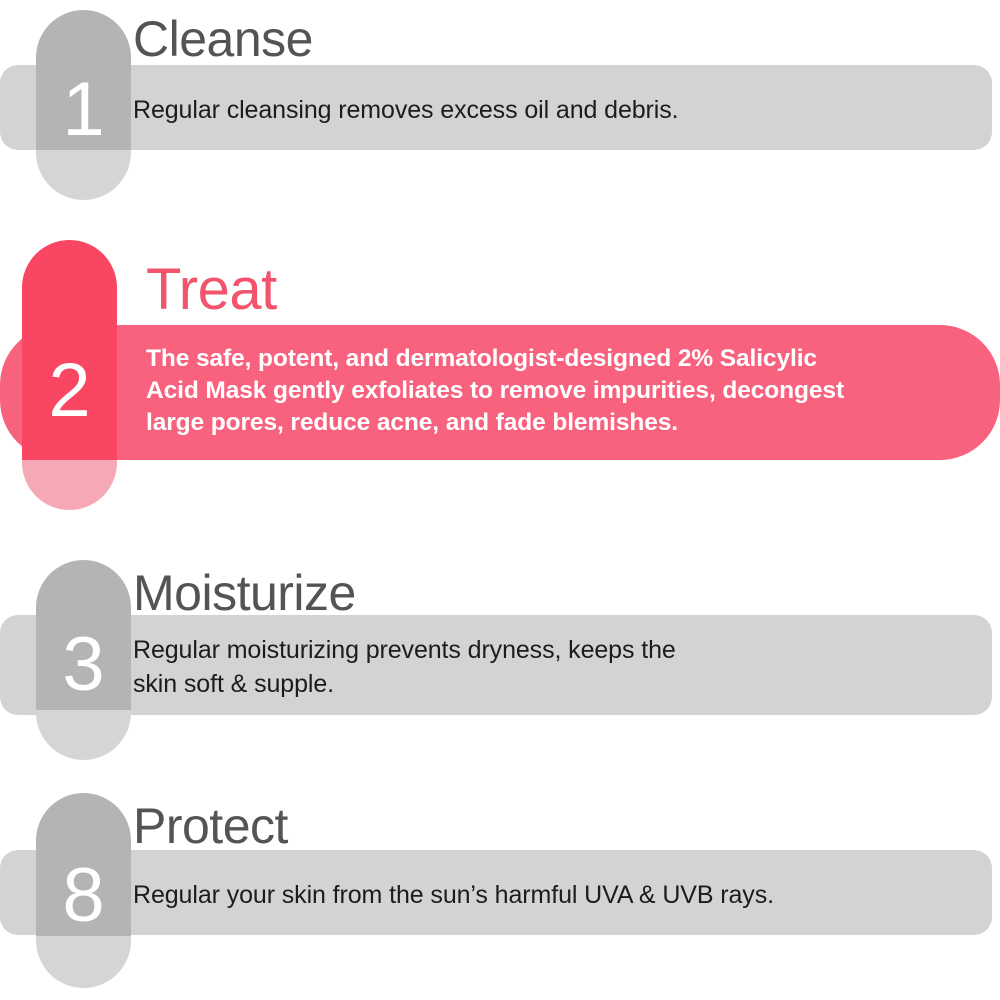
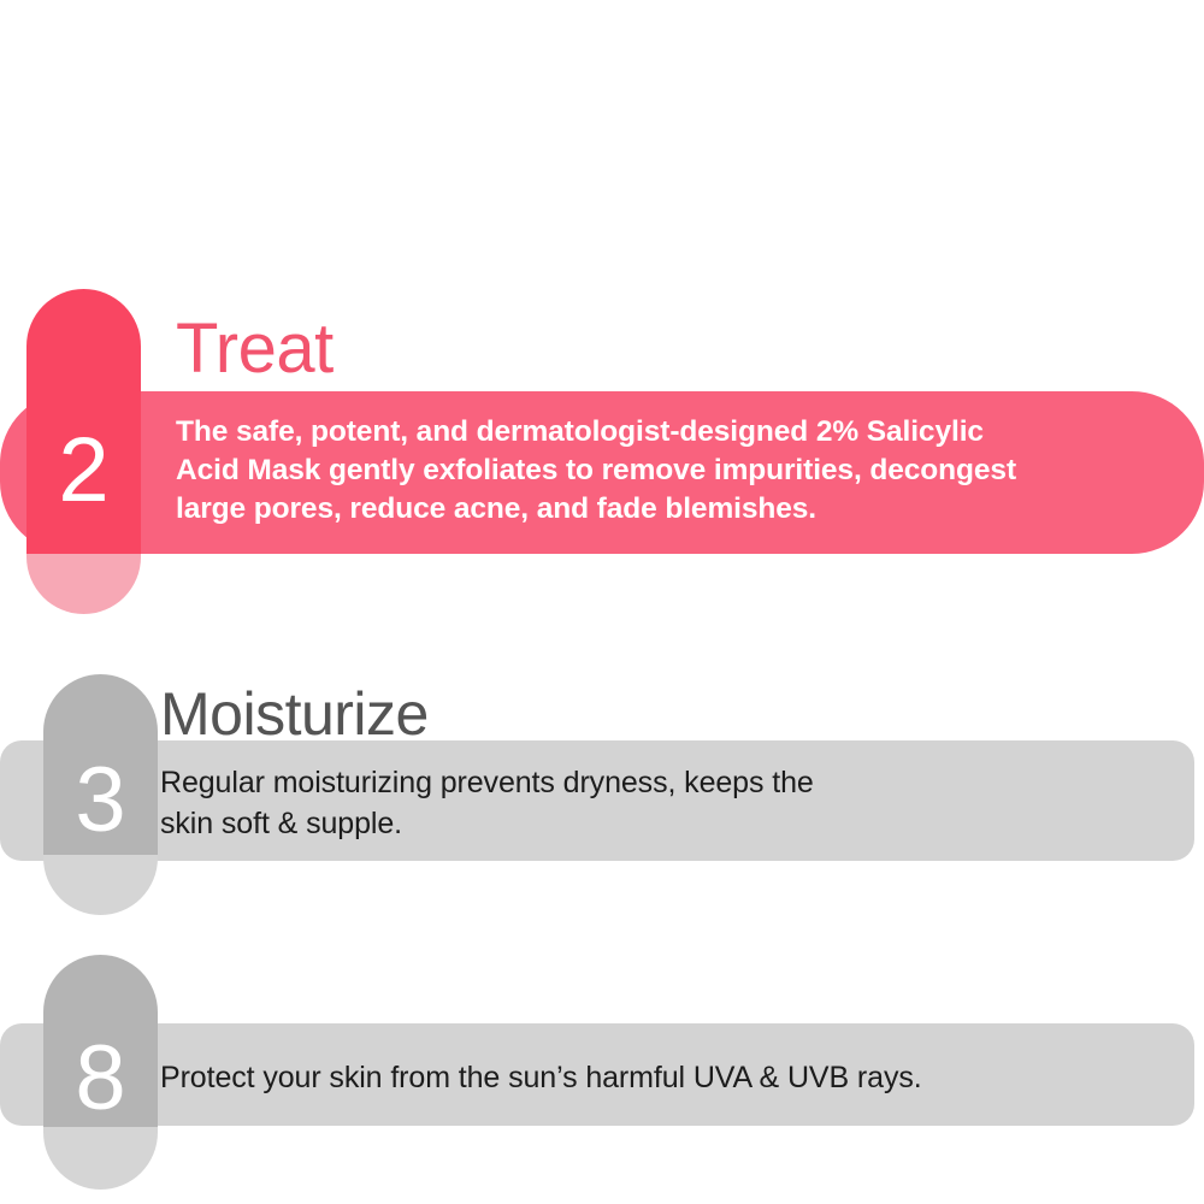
- 1
- Cleanse
- Regular cleansing removes excess oil and debris.
  2
  Treat
  The safe, potent, and dermatologist-designed 2% Salicylic
  Acid Mask gently exfoliates to remove impurities, decongest
  large pores, reduce acne, and fade blemishes.
  3
  Moisturize
  Regular moisturizing prevents dryness, keeps the
  skin soft & supple.
  8
- Protect
- Regular your skin from the sun’s harmful UVA & UVB rays.
+ Protect your skin from the sun’s harmful UVA & UVB rays.
